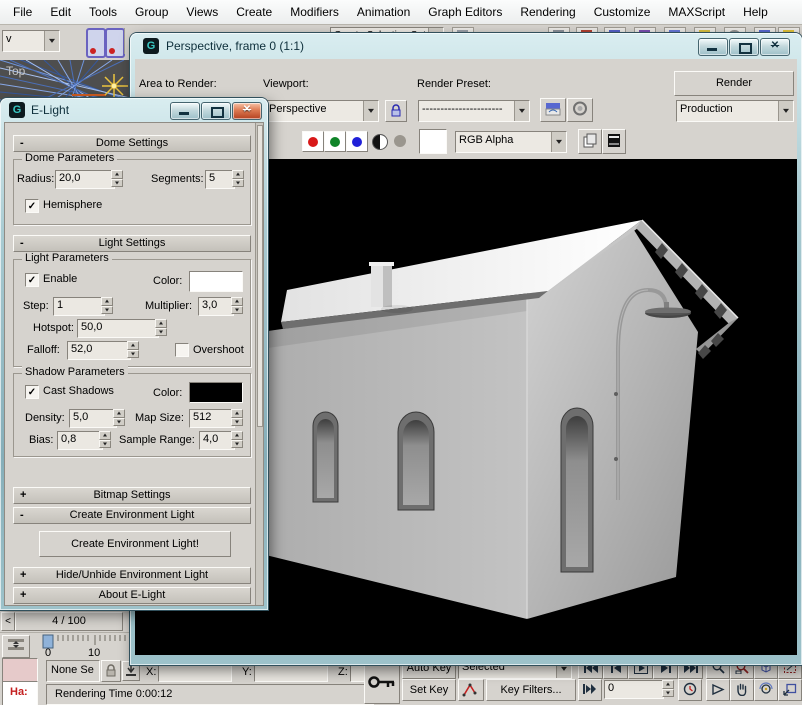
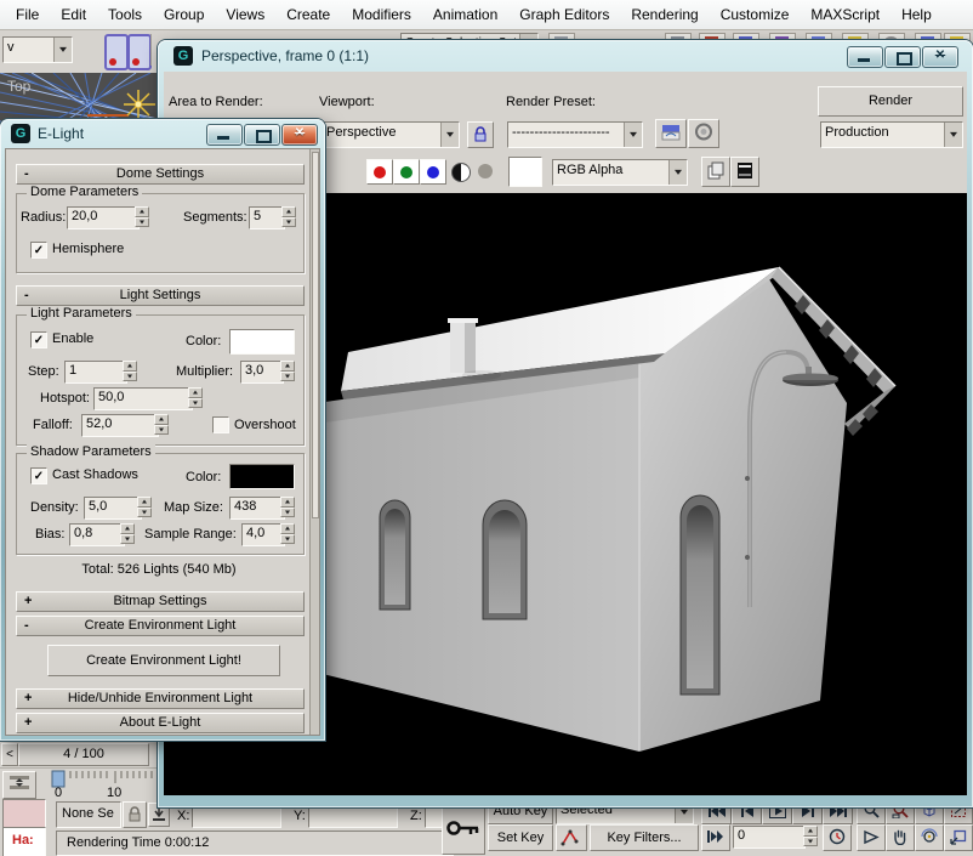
  File
  Edit
  Tools
  Group
  Views
  Create
  Modifiers
  Animation
  Graph Editors
  Rendering
  Customize
  MAXScript
  Help
  v
  Top
  <
  4 / 100
  0
  10
  Ha:
  None Se
  X:
  Y:
  Z:
  Rendering Time 0:00:12
  Auto Key
  Selected
  Set Key
  Key Filters...
  0
  G
  Perspective, frame 0 (1:1)
  ✕
  Area to Render:
  Viewport:
  Perspective
  Render Preset:
  ----------------------
  Render
  Production
  RGB Alpha
  G
  E-Light
  ✕
  -
  Dome Settings
  Dome Parameters
  Radius:
  20,0
  Segments:
  5
  ✓
  Hemisphere
  -
  Light Settings
  Light Parameters
  ✓
  Enable
  Color:
  Step:
  1
  Multiplier:
  3,0
  Hotspot:
  50,0
  Falloff:
  52,0
  Overshoot
  Shadow Parameters
  ✓
  Cast Shadows
  Color:
  Density:
  5,0
  Map Size:
- 512
+ 438
  Bias:
  0,8
  Sample Range:
  4,0
+ Total: 526 Lights (540 Mb)
  +
  Bitmap Settings
  -
  Create Environment Light
  Create Environment Light!
  +
  Hide/Unhide Environment Light
  +
  About E-Light
